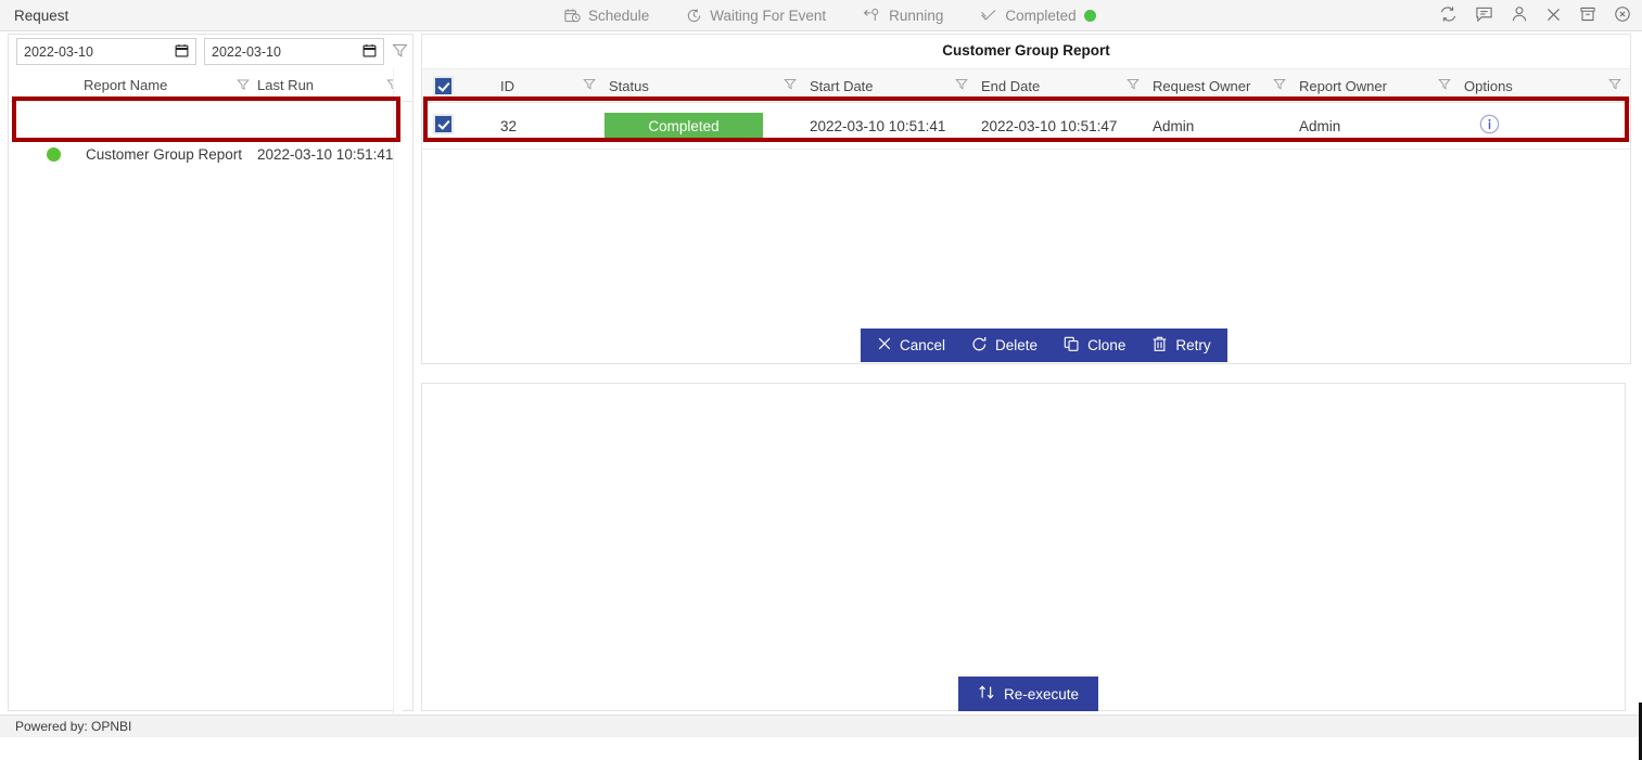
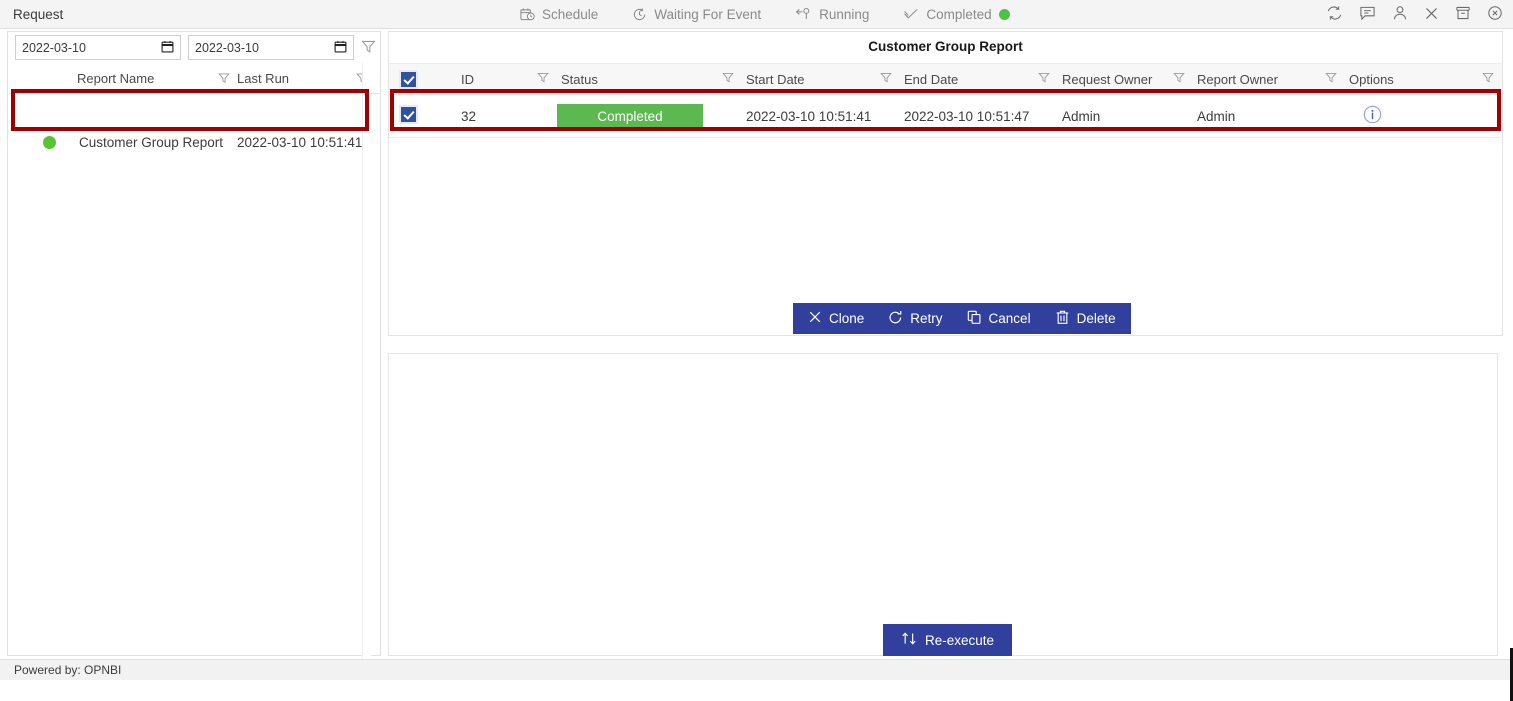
  Request
  Schedule
  Waiting For Event
  Running
  Completed
  2022-03-10
  2022-03-10
  Report Name
  Last Run
  Customer Group Report
  2022-03-10 10:51:41
  Customer Group Report
  	ID	Status	Start Date	End Date	Request Owner	Report Owner	Options
  	32	Completed	2022-03-10 10:51:41	2022-03-10 10:51:47	Admin	Admin
- Cancel
+ Clone
- Delete
+ Retry
- Clone
+ Cancel
- Retry
+ Delete
  Re-execute
  Powered by: OPNBI
